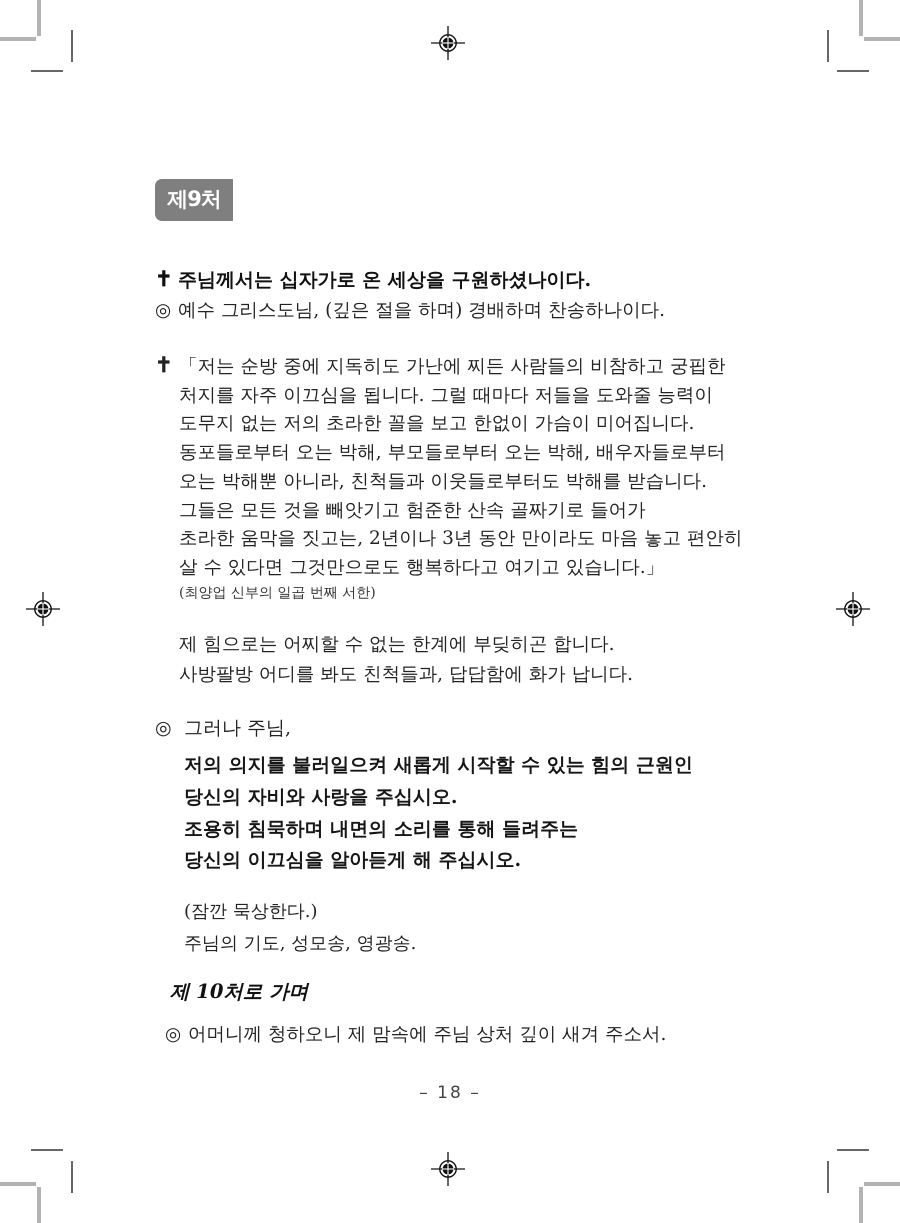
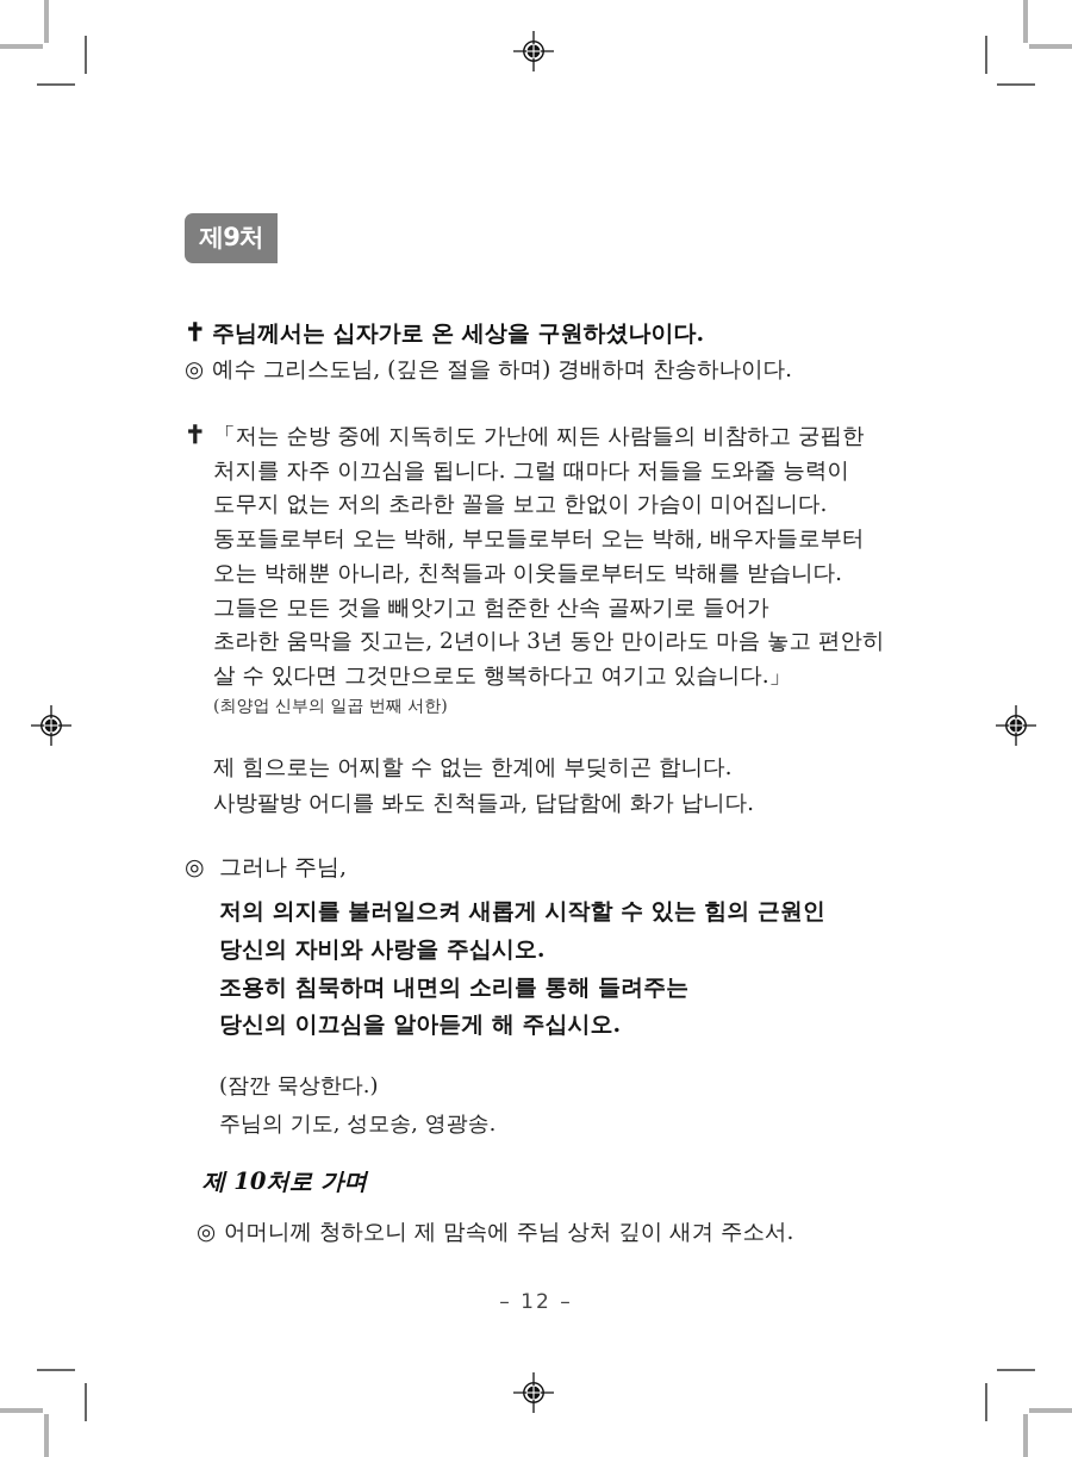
  제9처
  ✝ 주님께서는 십자가로 온 세상을 구원하셨나이다.
  ◎ 예수 그리스도님, (깊은 절을 하며) 경배하며 찬송하나이다.
  ✝
  「저는 순방 중에 지독히도 가난에 찌든 사람들의 비참하고 궁핍한
  처지를 자주 이끄심을 됩니다. 그럴 때마다 저들을 도와줄 능력이
  도무지 없는 저의 초라한 꼴을 보고 한없이 가슴이 미어집니다.
  동포들로부터 오는 박해, 부모들로부터 오는 박해, 배우자들로부터
  오는 박해뿐 아니라, 친척들과 이웃들로부터도 박해를 받습니다.
  그들은 모든 것을 빼앗기고 험준한 산속 골짜기로 들어가
  초라한 움막을 짓고는, 2년이나 3년 동안 만이라도 마음 놓고 편안히
  살 수 있다면 그것만으로도 행복하다고 여기고 있습니다.」
  (최양업 신부의 일곱 번째 서한)
  제 힘으로는 어찌할 수 없는 한계에 부딪히곤 합니다.
  사방팔방 어디를 봐도 친척들과, 답답함에 화가 납니다.
  ◎ 그러나 주님,
  저의 의지를 불러일으켜 새롭게 시작할 수 있는 힘의 근원인
  당신의 자비와 사랑을 주십시오.
  조용히 침묵하며 내면의 소리를 통해 들려주는
  당신의 이끄심을 알아듣게 해 주십시오.
  (잠깐 묵상한다.)
  주님의 기도, 성모송, 영광송.
  제 10처로 가며
  ◎ 어머니께 청하오니 제 맘속에 주님 상처 깊이 새겨 주소서.
- – 18 –
+ – 12 –
